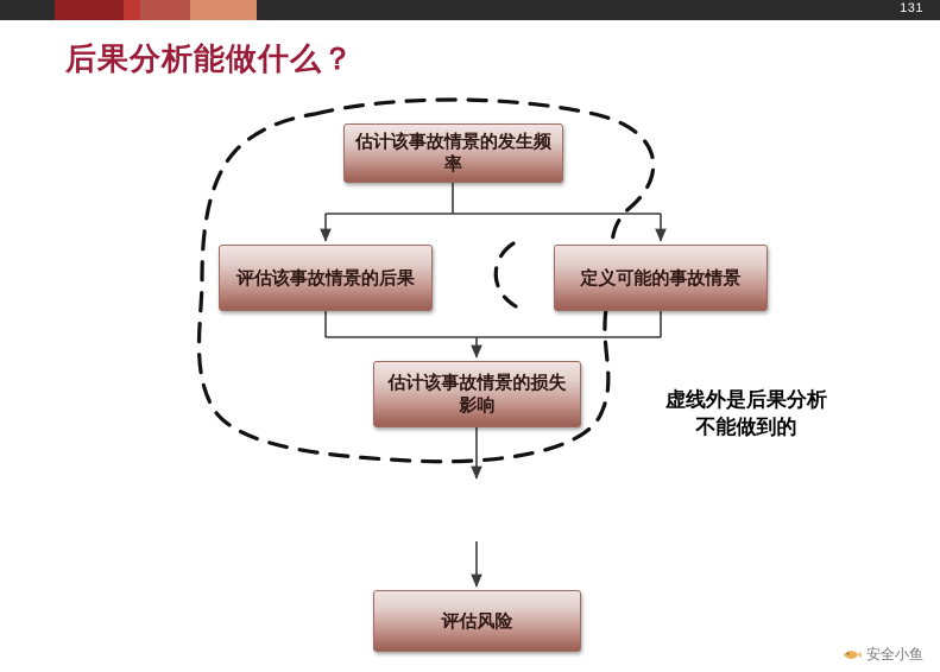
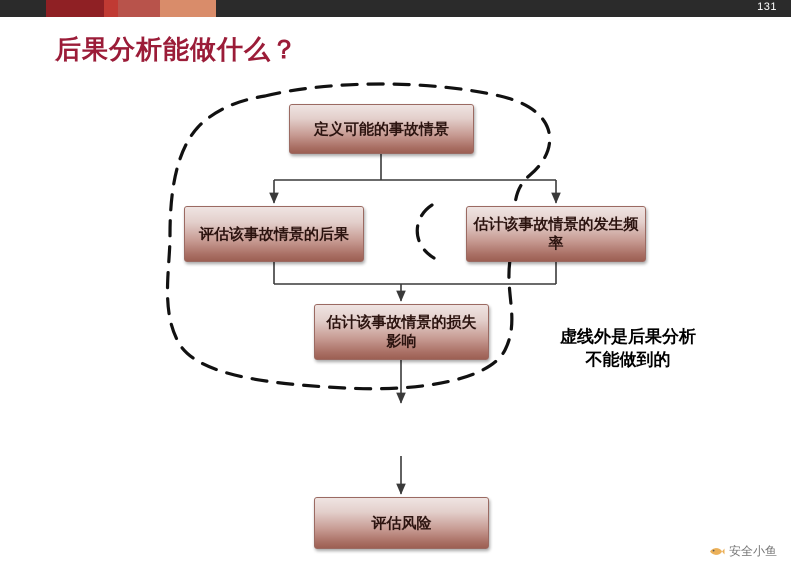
  131
  后果分析能做什么？
- 估计该事故情景的发生频率
+ 定义可能的事故情景
  评估该事故情景的后果
- 定义可能的事故情景
+ 估计该事故情景的发生频率
  估计该事故情景的损失影响
  评估风险
  虚线外是后果分析不能做到的
  安全小鱼
